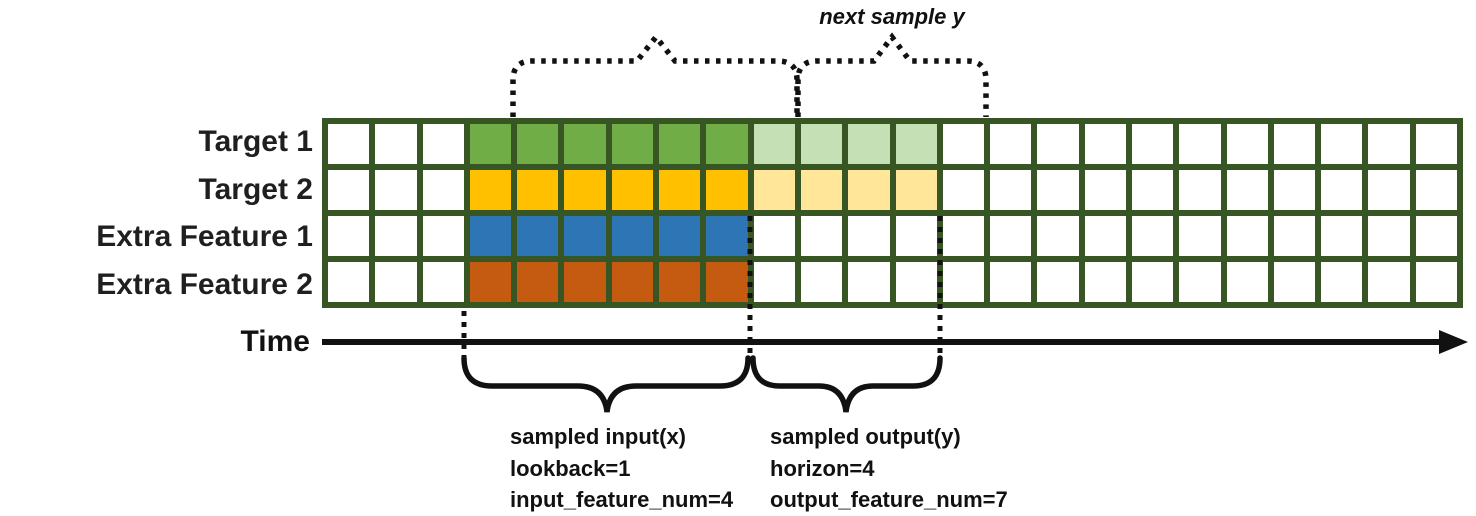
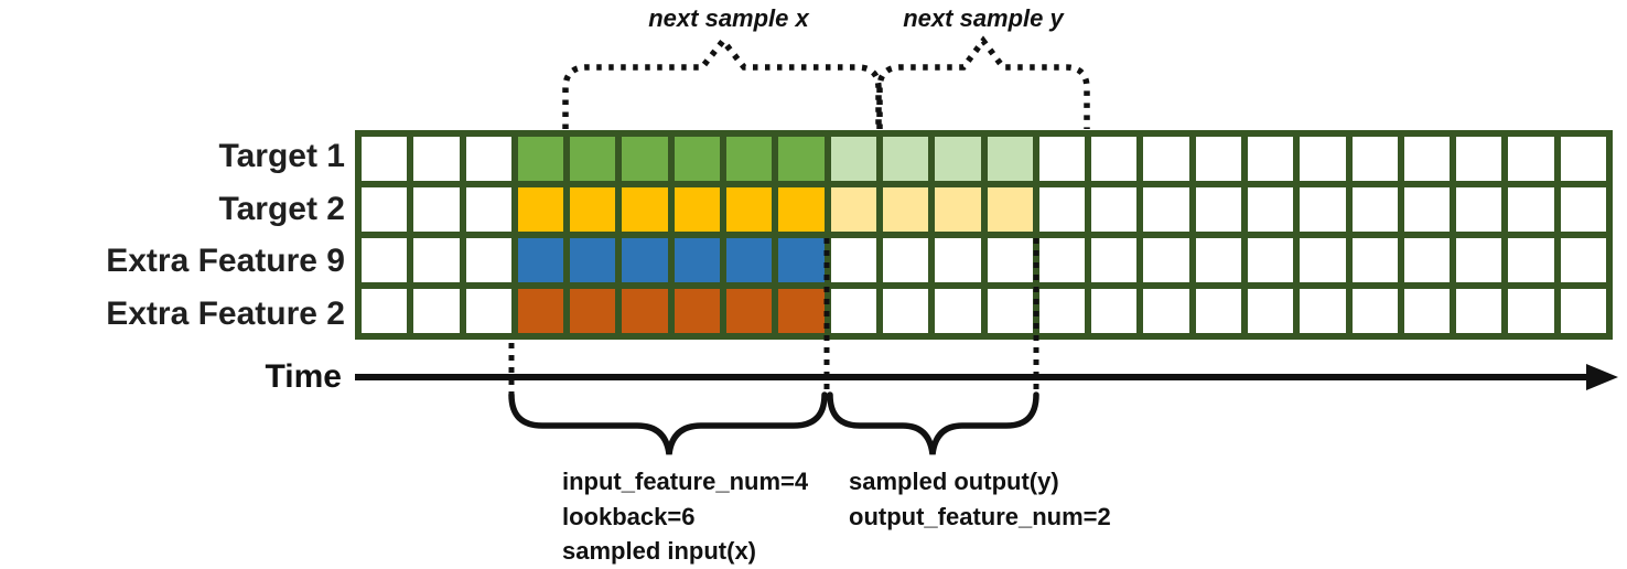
+ next sample x
  next sample y
  Target 1
  Target 2
- Extra Feature 1
+ Extra Feature 9
  Extra Feature 2
  Time
- sampled input(x)
+ input_feature_num=4
- lookback=1
+ lookback=6
- input_feature_num=4
+ sampled input(x)
  sampled output(y)
- horizon=4
- output_feature_num=7
+ output_feature_num=2
